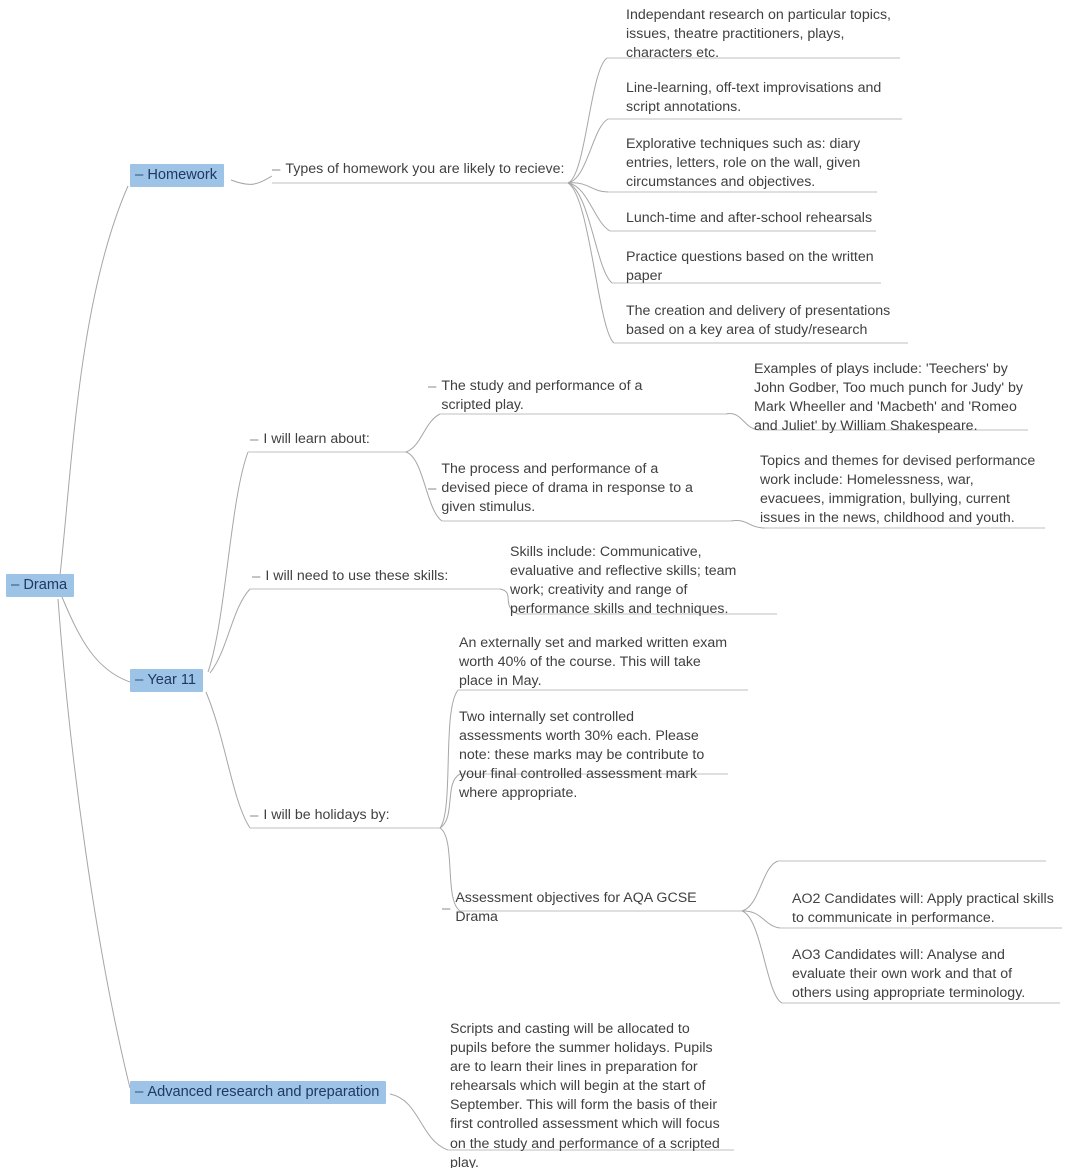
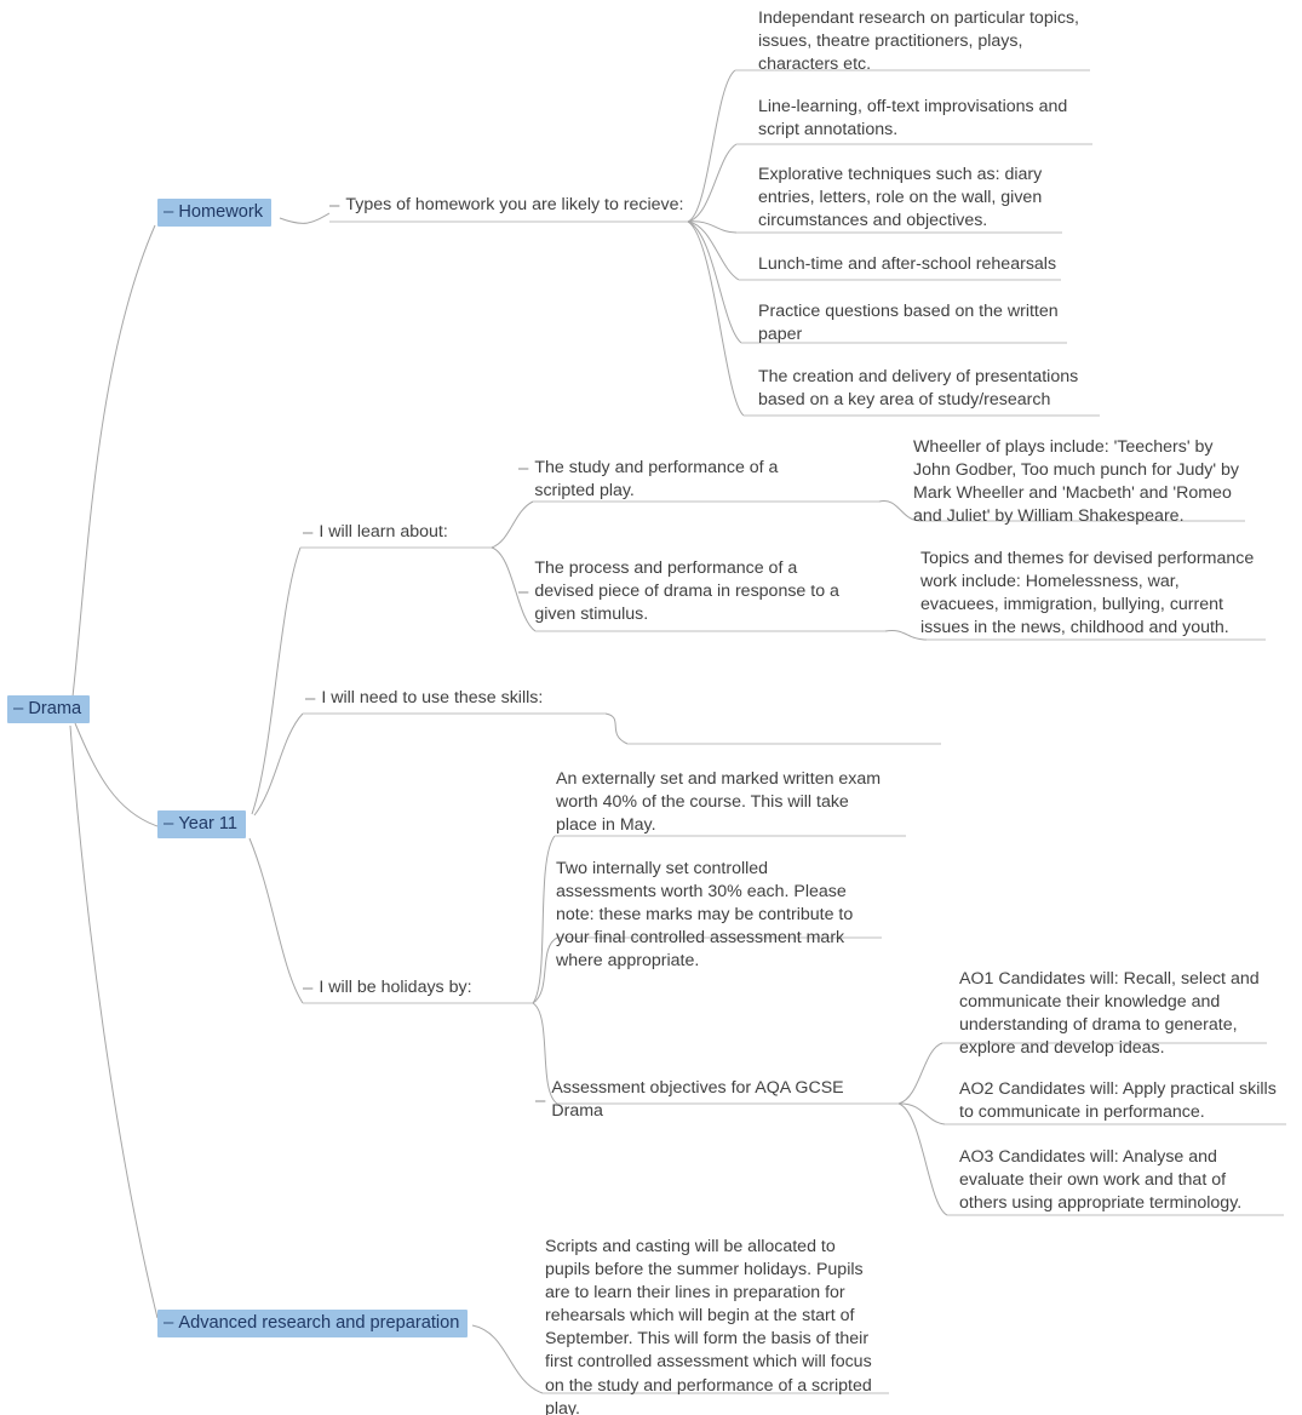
  –
  Drama
  –
  Homework
  –
  Types of homework you are likely to recieve:
  Independant research on particular topics, issues, theatre practitioners, plays, characters etc.
  Line-learning, off-text improvisations and script annotations.
  Explorative techniques such as: diary entries, letters, role on the wall, given circumstances and objectives.
  Lunch-time and after-school rehearsals
  Practice questions based on the written paper
  The creation and delivery of presentations based on a key area of study/research
  –
  Year 11
  –
  I will learn about:
  –
  The study and performance of a scripted play.
- Examples of plays include: 'Teechers' by John Godber, Too much punch for Judy' by Mark Wheeller and 'Macbeth' and 'Romeo and Juliet' by William Shakespeare.
+ Wheeller of plays include: 'Teechers' by John Godber, Too much punch for Judy' by Mark Wheeller and 'Macbeth' and 'Romeo and Juliet' by William Shakespeare.
  –
  The process and performance of a devised piece of drama in response to a given stimulus.
  Topics and themes for devised performance work include: Homelessness, war, evacuees, immigration, bullying, current issues in the news, childhood and youth.
  –
  I will need to use these skills:
- Skills include: Communicative, evaluative and reflective skills; team work; creativity and range of performance skills and techniques.
  –
  I will be holidays by:
  An externally set and marked written exam worth 40% of the course. This will take place in May.
  Two internally set controlled assessments worth 30% each. Please note: these marks may be contribute to your final controlled assessment mark where appropriate.
  –
  Assessment objectives for AQA GCSE Drama
+ AO1 Candidates will: Recall, select and communicate their knowledge and understanding of drama to generate, explore and develop ideas.
  AO2 Candidates will: Apply practical skills to communicate in performance.
  AO3 Candidates will: Analyse and evaluate their own work and that of others using appropriate terminology.
  –
  Advanced research and preparation
  Scripts and casting will be allocated to pupils before the summer holidays. Pupils are to learn their lines in preparation for rehearsals which will begin at the start of September. This will form the basis of their first controlled assessment which will focus on the study and performance of a scripted play.
